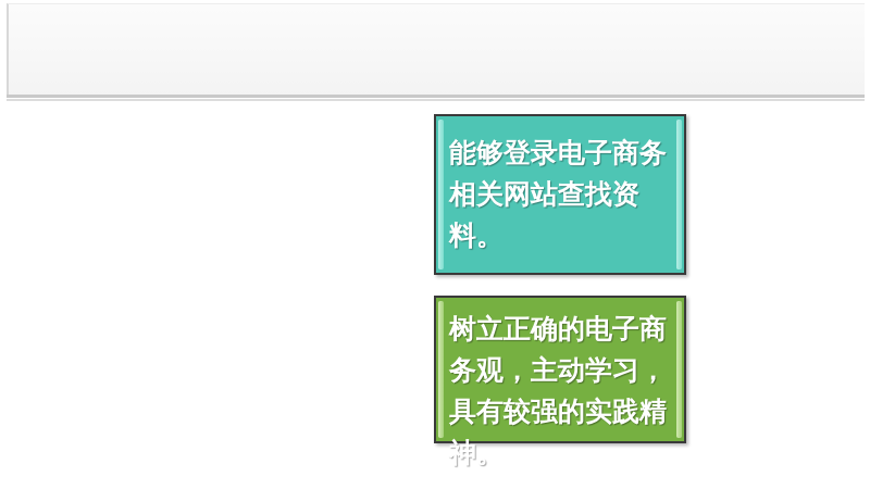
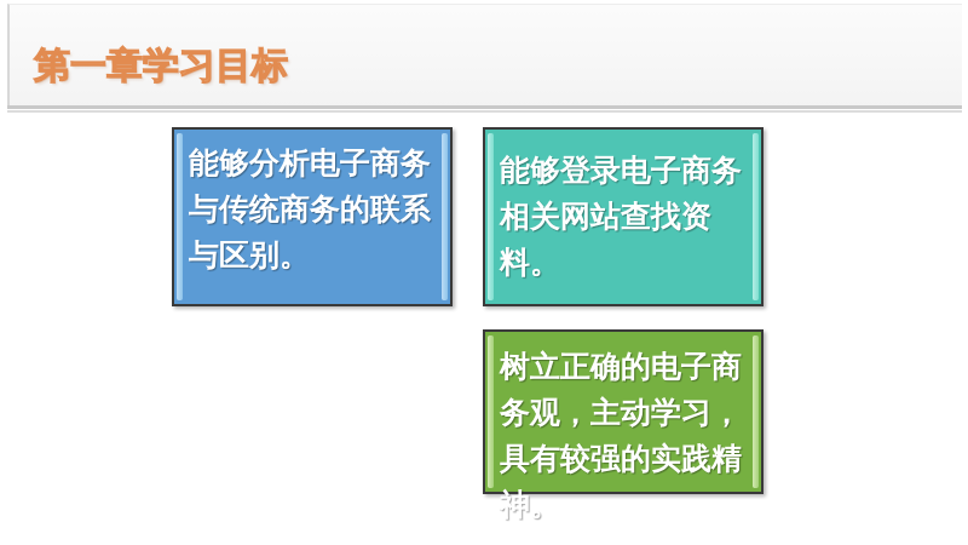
+ 第一章学习目标
+ 能够分析电子商务与传统商务的联系与区别。
  能够登录电子商务相关网站查找资料。
  树立正确的电子商务观，主动学习，具有较强的实践精神。
